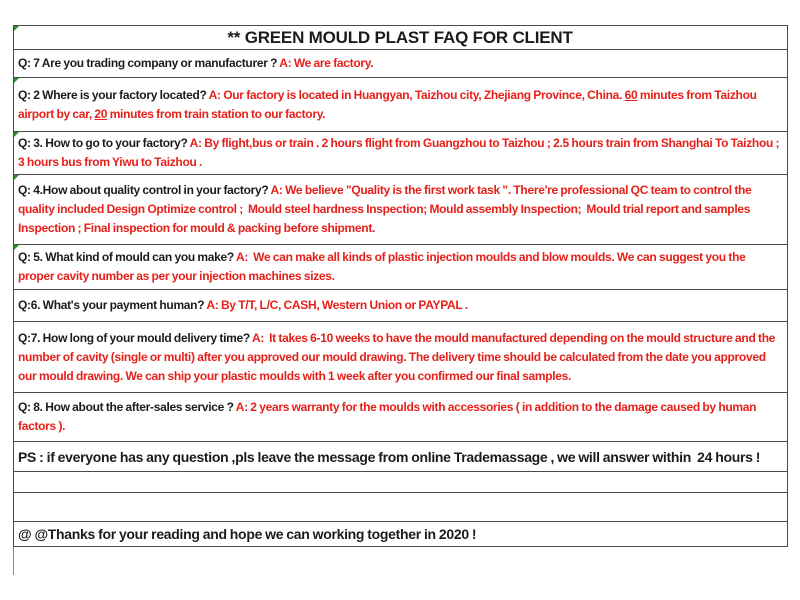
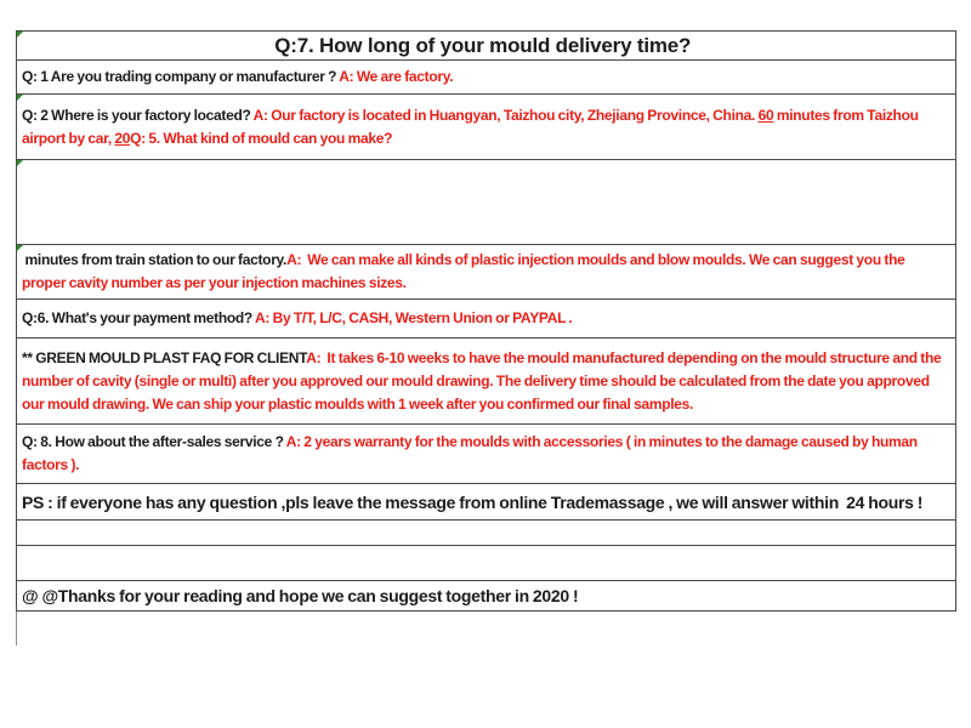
- ** GREEN MOULD PLAST FAQ FOR CLIENT
+ Q:7. How long of your mould delivery time?
- Q: 7 Are you trading company or manufacturer ? A: We are factory.
+ Q: 1 Are you trading company or manufacturer ? A: We are factory.
- Q: 2 Where is your factory located? A: Our factory is located in Huangyan, Taizhou city, Zhejiang Province, China. 60 minutes from Taizhou airport by car, 20 minutes from train station to our factory.
+ Q: 2 Where is your factory located? A: Our factory is located in Huangyan, Taizhou city, Zhejiang Province, China. 60 minutes from Taizhou airport by car, 20Q: 5. What kind of mould can you make?
- Q: 3. How to go to your factory? A: By flight,bus or train . 2 hours flight from Guangzhou to Taizhou ; 2.5 hours train from Shanghai To Taizhou ; 3 hours bus from Yiwu to Taizhou .
- Q: 4.How about quality control in your factory? A: We believe "Quality is the first work task ". There're professional QC team to control the quality included Design Optimize control ; Mould steel hardness Inspection; Mould assembly Inspection; Mould trial report and samples Inspection ; Final inspection for mould & packing before shipment.
- Q: 5. What kind of mould can you make? A: We can make all kinds of plastic injection moulds and blow moulds. We can suggest you the proper cavity number as per your injection machines sizes.
+ minutes from train station to our factory.A: We can make all kinds of plastic injection moulds and blow moulds. We can suggest you the proper cavity number as per your injection machines sizes.
- Q:6. What's your payment human? A: By T/T, L/C, CASH, Western Union or PAYPAL .
+ Q:6. What's your payment method? A: By T/T, L/C, CASH, Western Union or PAYPAL .
- Q:7. How long of your mould delivery time? A: It takes 6-10 weeks to have the mould manufactured depending on the mould structure and the number of cavity (single or multi) after you approved our mould drawing. The delivery time should be calculated from the date you approved our mould drawing. We can ship your plastic moulds with 1 week after you confirmed our final samples.
+ ** GREEN MOULD PLAST FAQ FOR CLIENTA: It takes 6-10 weeks to have the mould manufactured depending on the mould structure and the number of cavity (single or multi) after you approved our mould drawing. The delivery time should be calculated from the date you approved our mould drawing. We can ship your plastic moulds with 1 week after you confirmed our final samples.
- Q: 8. How about the after-sales service ? A: 2 years warranty for the moulds with accessories ( in addition to the damage caused by human factors ).
+ Q: 8. How about the after-sales service ? A: 2 years warranty for the moulds with accessories ( in minutes to the damage caused by human factors ).
  PS : if everyone has any question ,pls leave the message from online Trademassage , we will answer within 24 hours !
- @ @Thanks for your reading and hope we can working together in 2020 !
+ @ @Thanks for your reading and hope we can suggest together in 2020 !
